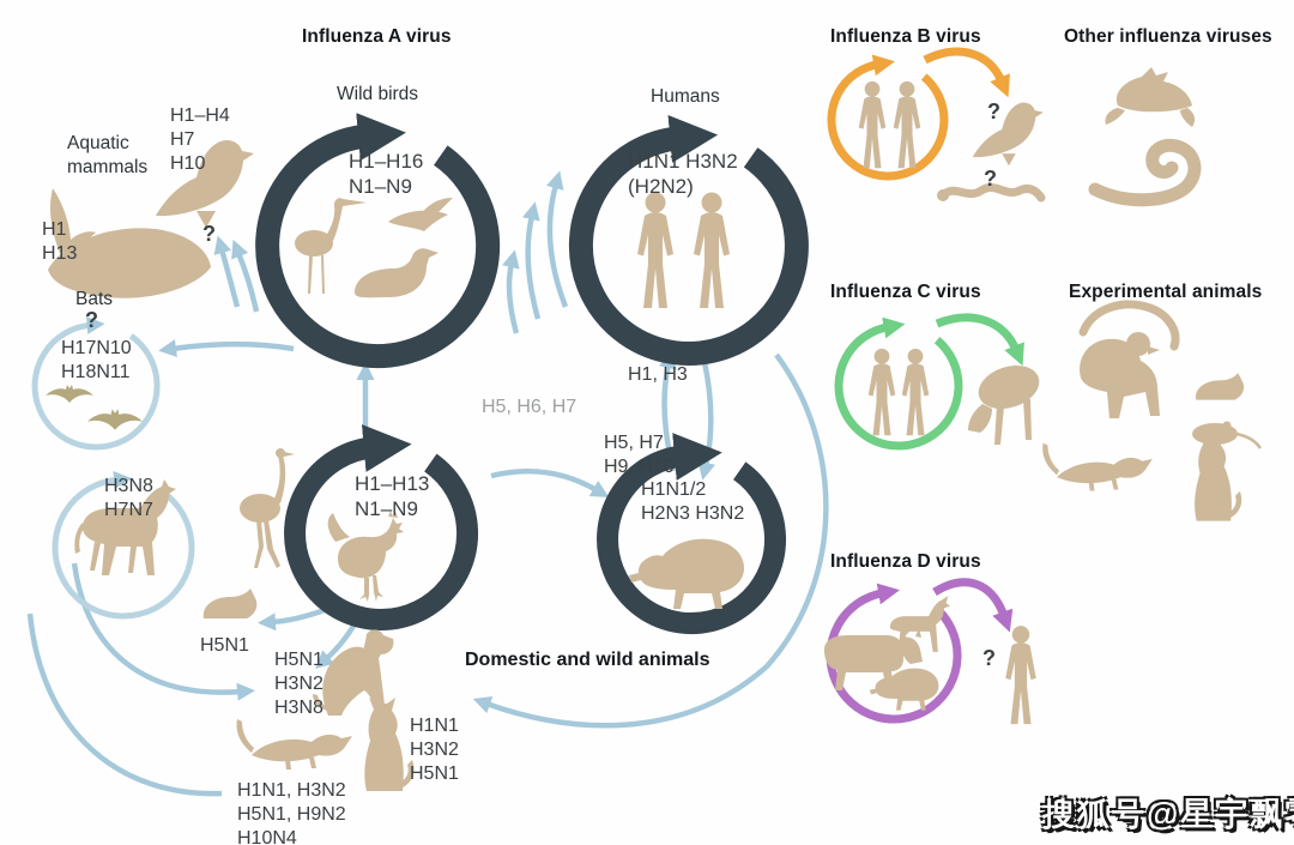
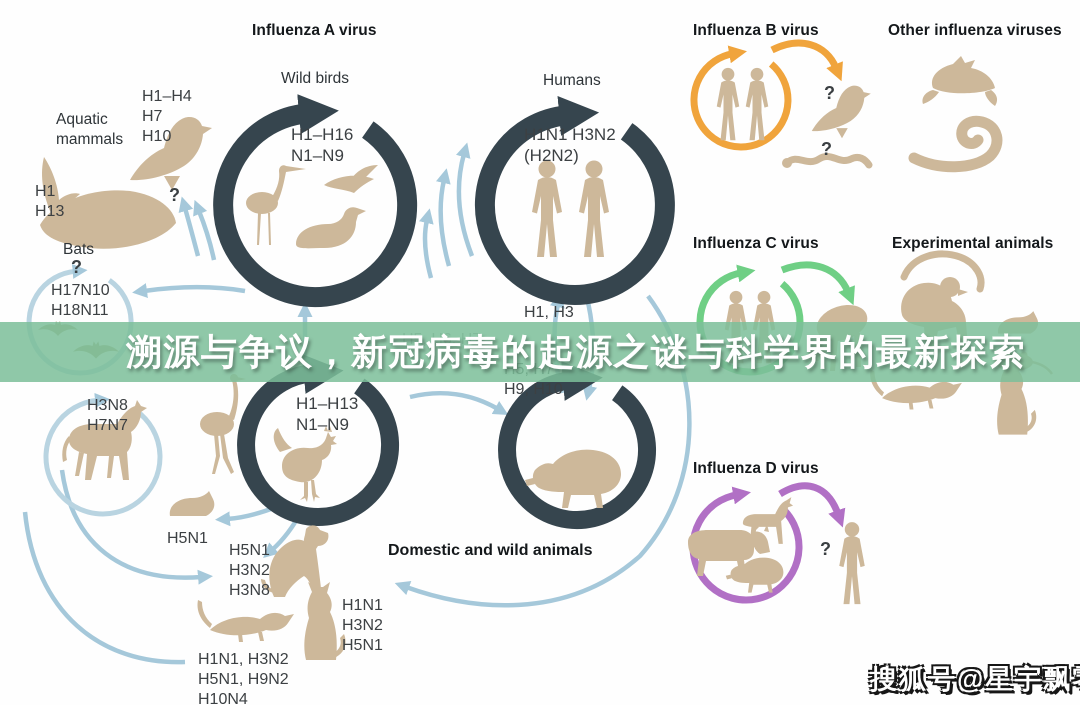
  Influenza A virus
  Influenza B virus
  Other influenza viruses
  Influenza C virus
  Experimental animals
  Influenza D virus
  Wild birds
  Humans
  Aquatic mammals
  Bats
  Domestic and wild animals
  H1–H4
  H7
  H10
  H1
  H13
  H17N10
  H18N11
  H1–H16
  N1–N9
  H1N1 H3N2
  (H2N2)
  H1, H3
  H5, H6, H7
  H5, H7
  H9, H10
  H3N8
  H7N7
  H1–H13
  N1–N9
- H1N1/2
- H2N3 H3N2
  H5N1
  H5N1
  H3N2
  H3N8
  H1N1
  H3N2
  H5N1
  H1N1, H3N2
  H5N1, H9N2
  H10N4
  ?
  ?
  ?
  ?
  ?
+ 溯源与争议，新冠病毒的起源之谜与科学界的最新探索
  搜狐号@星宇飘
